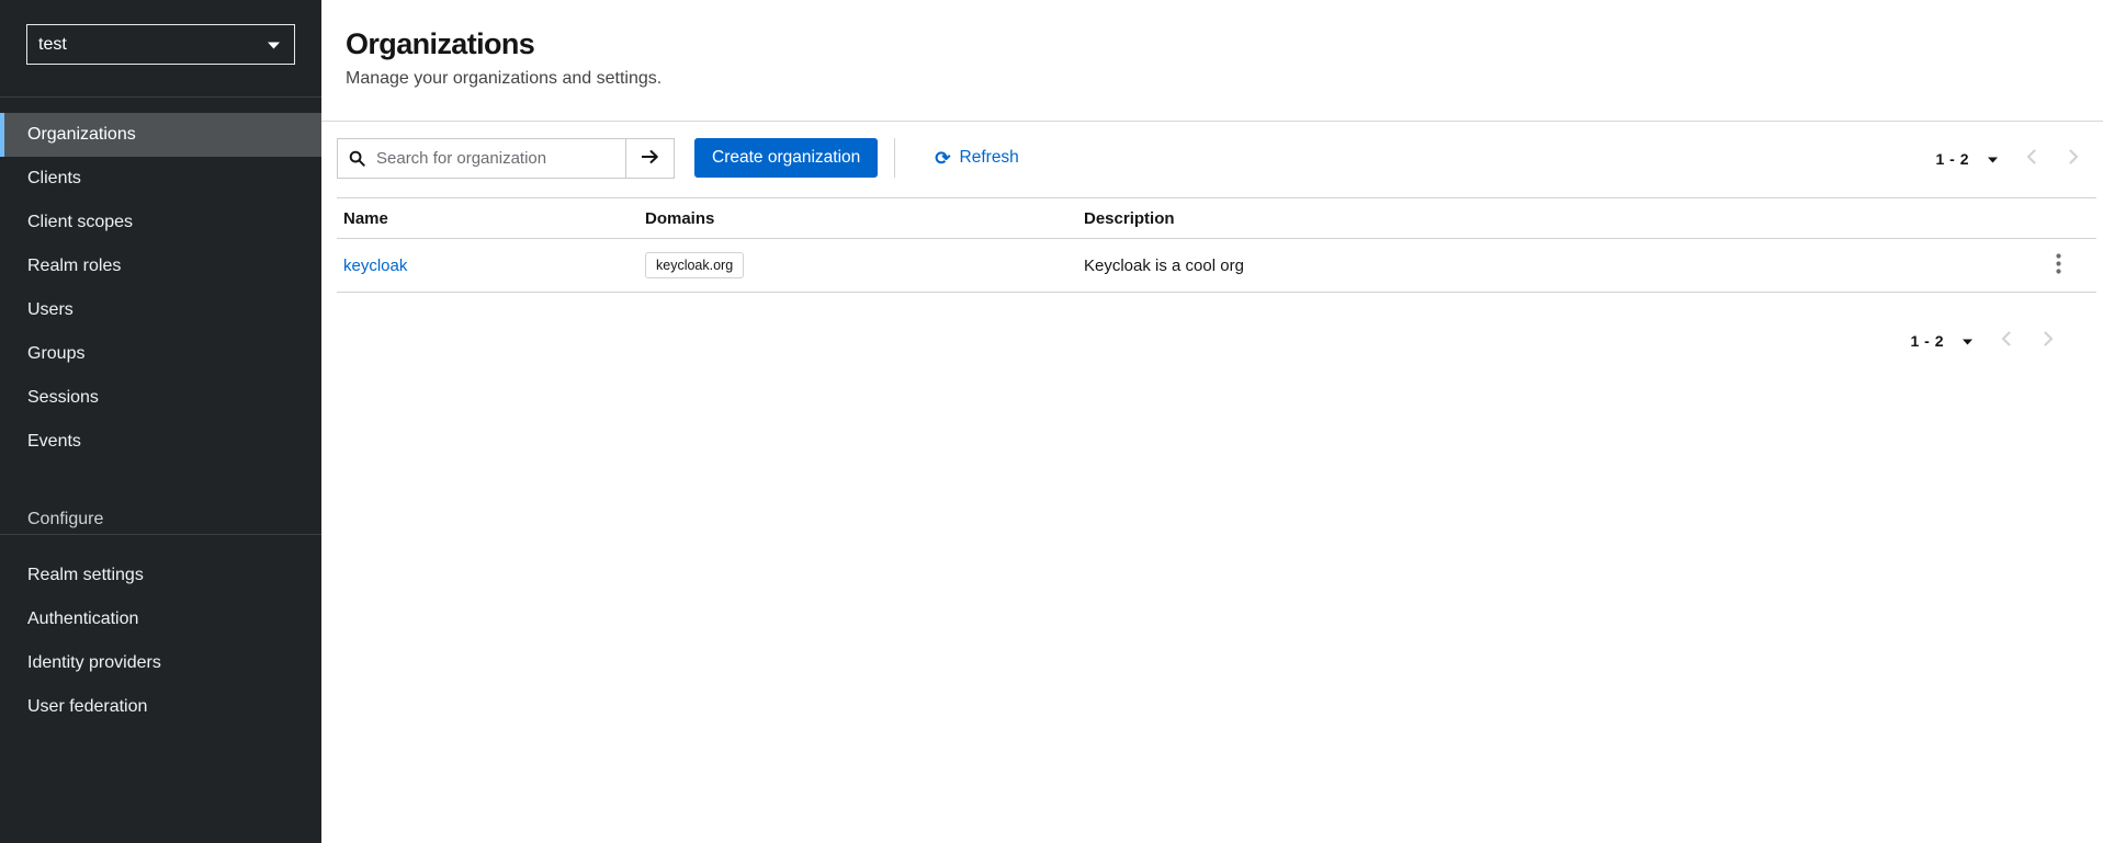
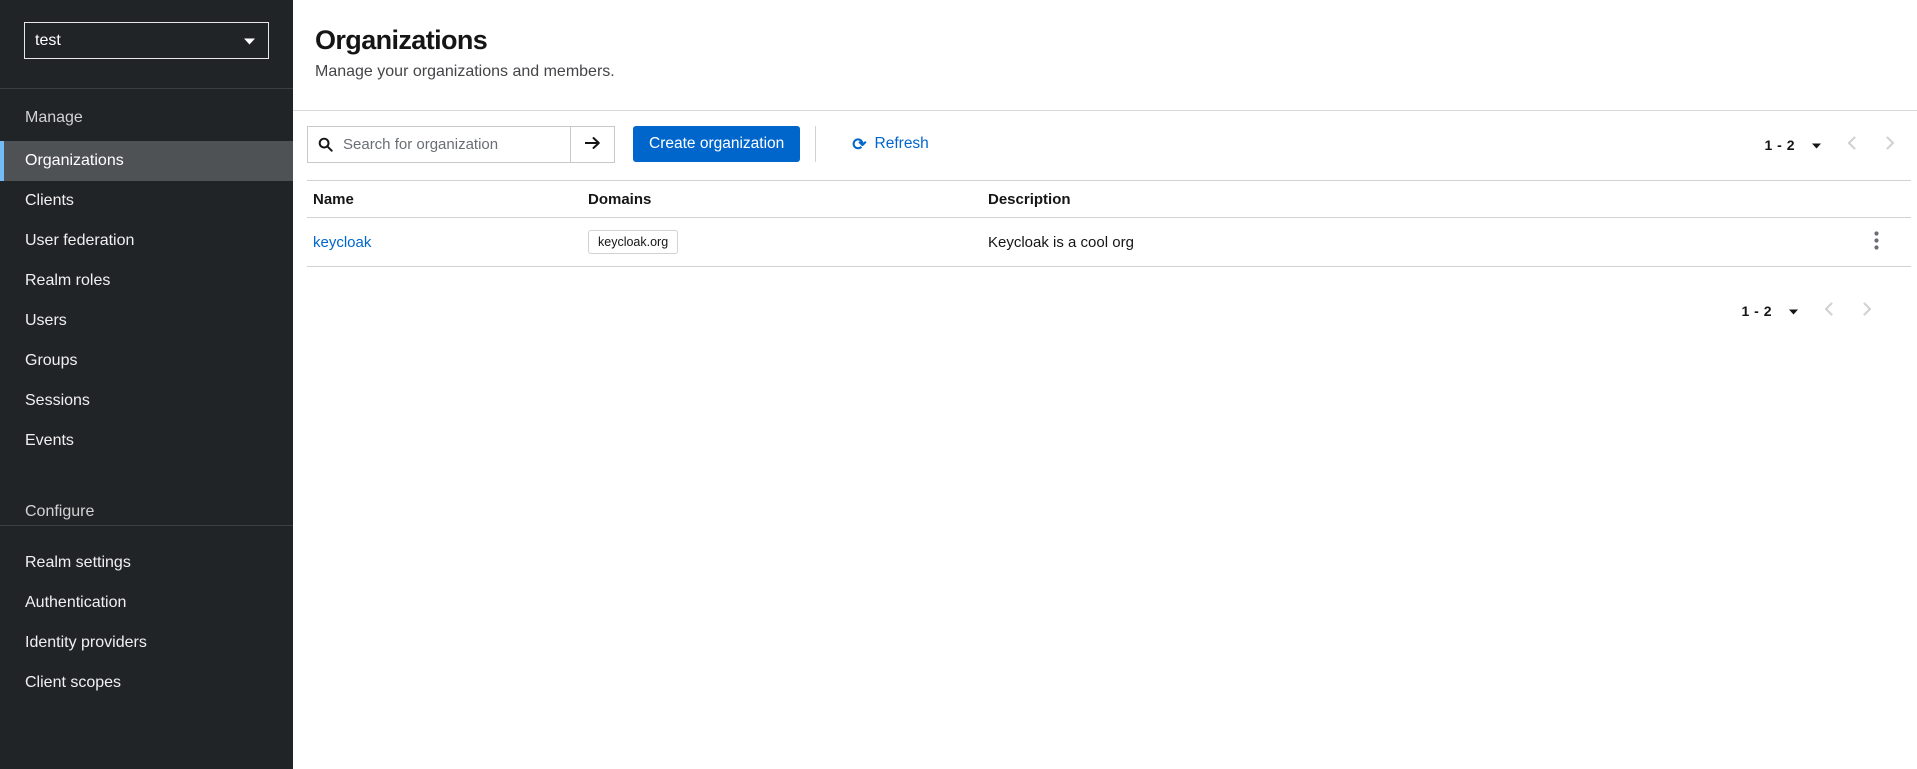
  test
+ Manage
  Organizations
  Clients
- Client scopes
+ User federation
  Realm roles
  Users
  Groups
  Sessions
  Events
  Configure
  Realm settings
  Authentication
  Identity providers
- User federation
+ Client scopes
  Organizations
- Manage your organizations and settings.
+ Manage your organizations and members.
  Search for organization
  Create organization
  ⟳
  Refresh
  1 - 2
  Name
  Domains
  Description
  keycloak
  keycloak.org
  Keycloak is a cool org
  1 - 2
